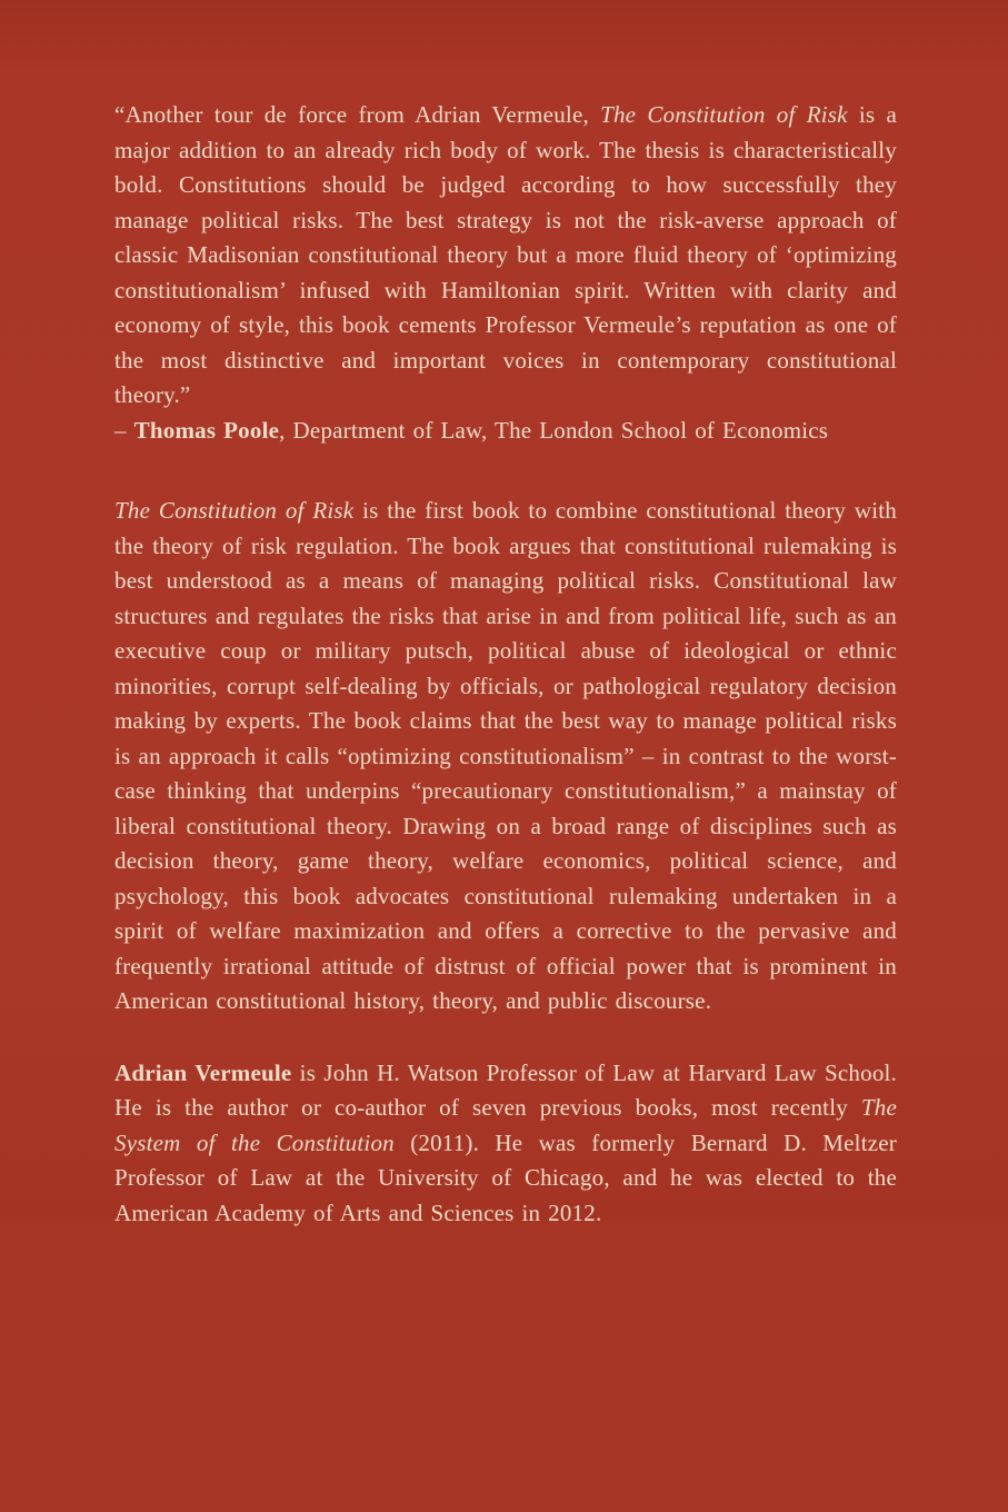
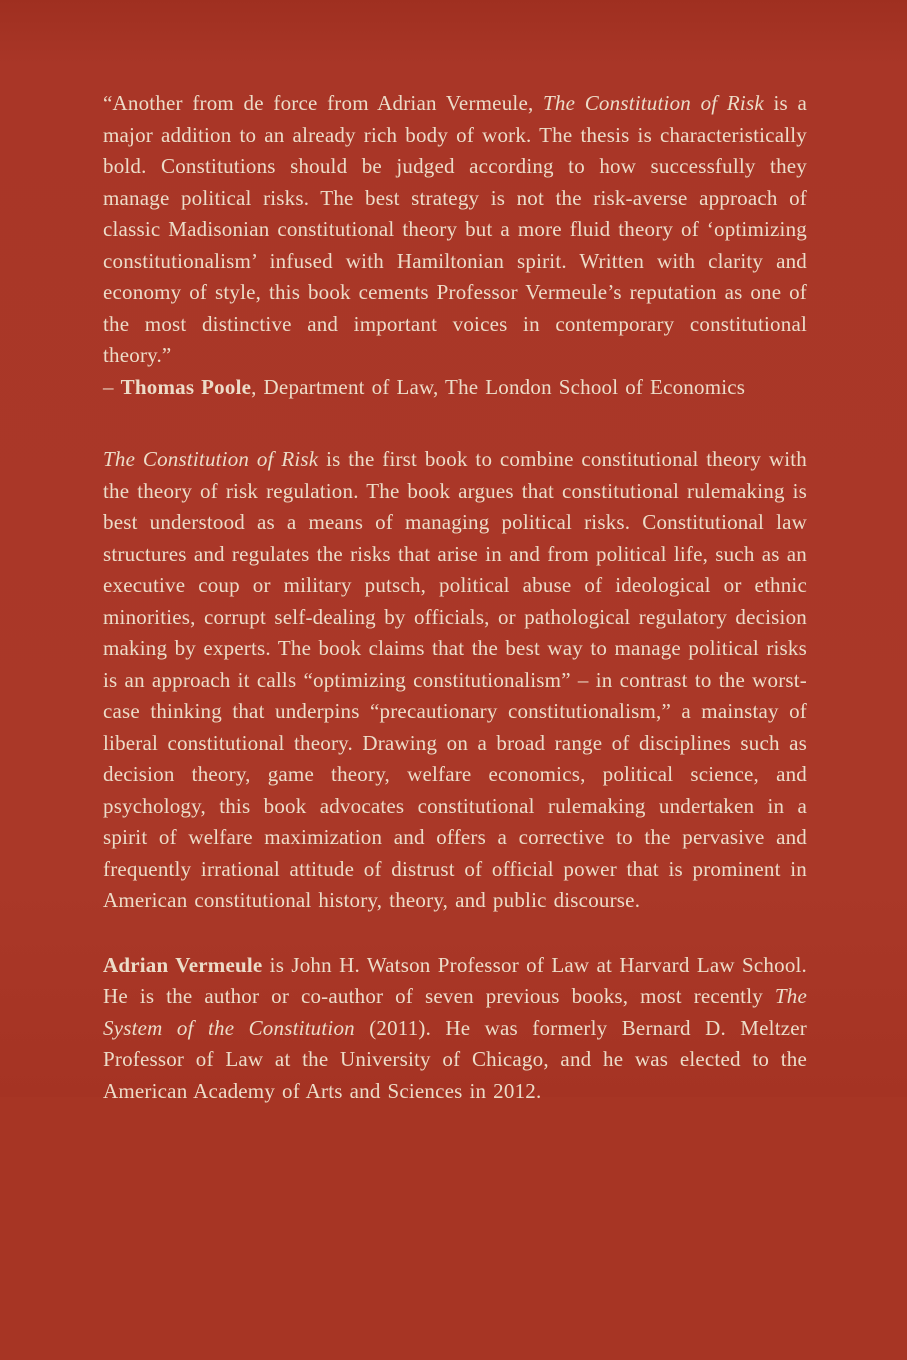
- “Another tour de force from Adrian Vermeule, The Constitution of Risk is a major addition to an already rich body of work. The thesis is characteristically bold. Constitutions should be judged according to how successfully they manage political risks. The best strategy is not the risk-averse approach of classic Madisonian constitutional theory but a more fluid theory of ‘optimizing constitutionalism’ infused with Hamiltonian spirit. Written with clarity and economy of style, this book cements Professor Vermeule’s reputation as one of the most distinctive and important voices in contemporary constitutional theory.”
+ “Another from de force from Adrian Vermeule, The Constitution of Risk is a major addition to an already rich body of work. The thesis is characteristically bold. Constitutions should be judged according to how successfully they manage political risks. The best strategy is not the risk-averse approach of classic Madisonian constitutional theory but a more fluid theory of ‘optimizing constitutionalism’ infused with Hamiltonian spirit. Written with clarity and economy of style, this book cements Professor Vermeule’s reputation as one of the most distinctive and important voices in contemporary constitutional theory.”
  – Thomas Poole, Department of Law, The London School of Economics
  The Constitution of Risk is the first book to combine constitutional theory with the theory of risk regulation. The book argues that constitutional rulemaking is best understood as a means of managing political risks. Constitutional law structures and regulates the risks that arise in and from political life, such as an executive coup or military putsch, political abuse of ideological or ethnic minorities, corrupt self-dealing by officials, or pathological regulatory decision making by experts. The book claims that the best way to manage political risks is an approach it calls “optimizing constitutionalism” – in contrast to the worst-case thinking that underpins “precautionary constitutionalism,” a mainstay of liberal constitutional theory. Drawing on a broad range of disciplines such as decision theory, game theory, welfare economics, political science, and psychology, this book advocates constitutional rulemaking undertaken in a spirit of welfare maximization and offers a corrective to the pervasive and frequently irrational attitude of distrust of official power that is prominent in American constitutional history, theory, and public discourse.
  Adrian Vermeule is John H. Watson Professor of Law at Harvard Law School. He is the author or co-author of seven previous books, most recently The System of the Constitution (2011). He was formerly Bernard D. Meltzer Professor of Law at the University of Chicago, and he was elected to the American Academy of Arts and Sciences in 2012.
